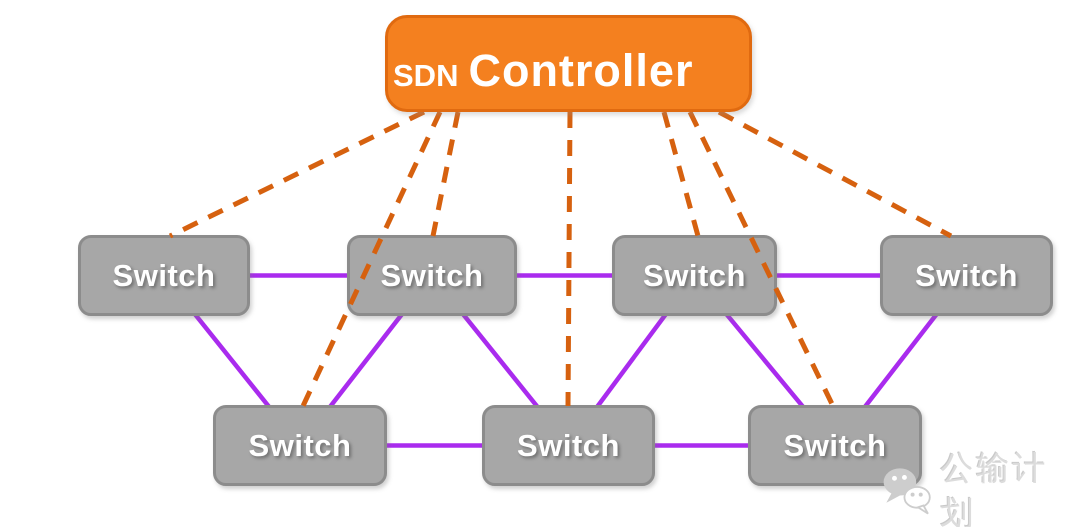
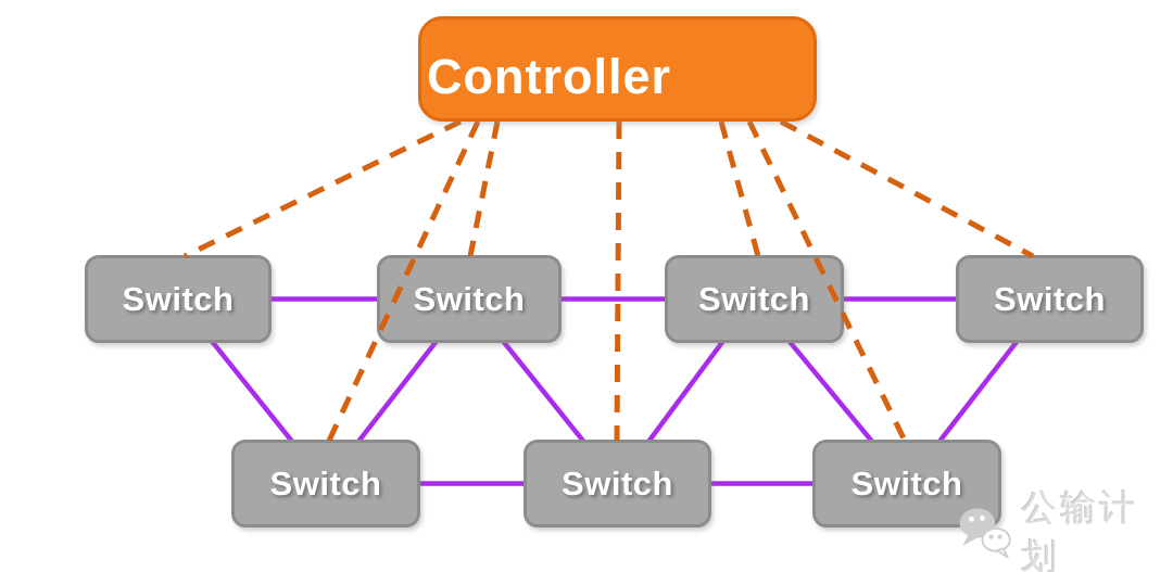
  Switch
  Switch
  Switch
  Switch
  Switch
  Switch
  Switch
- SDN
  Controller
  公输计划
